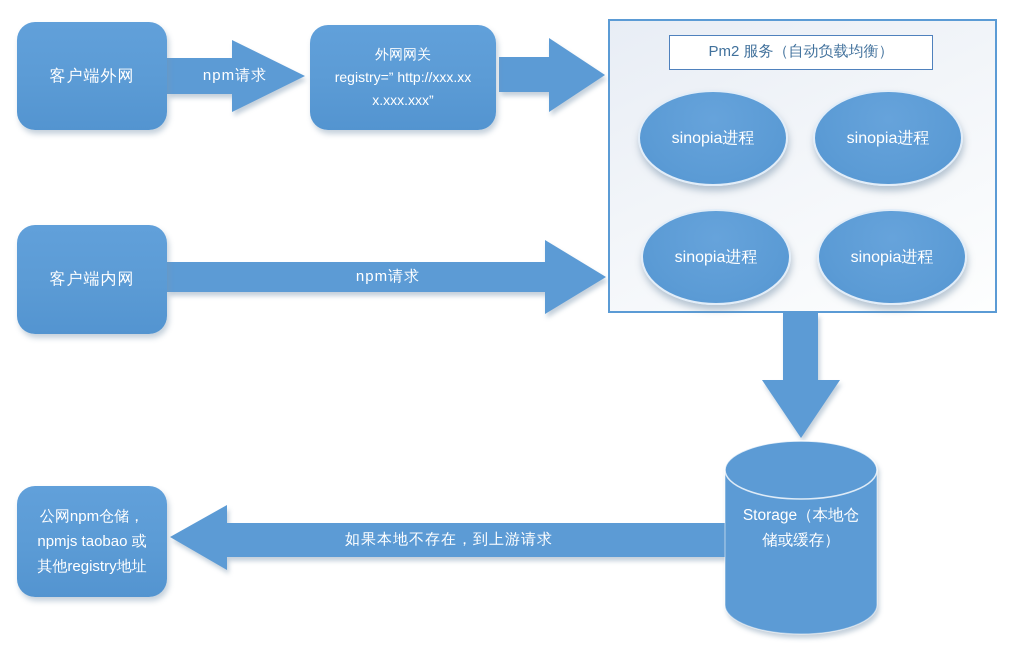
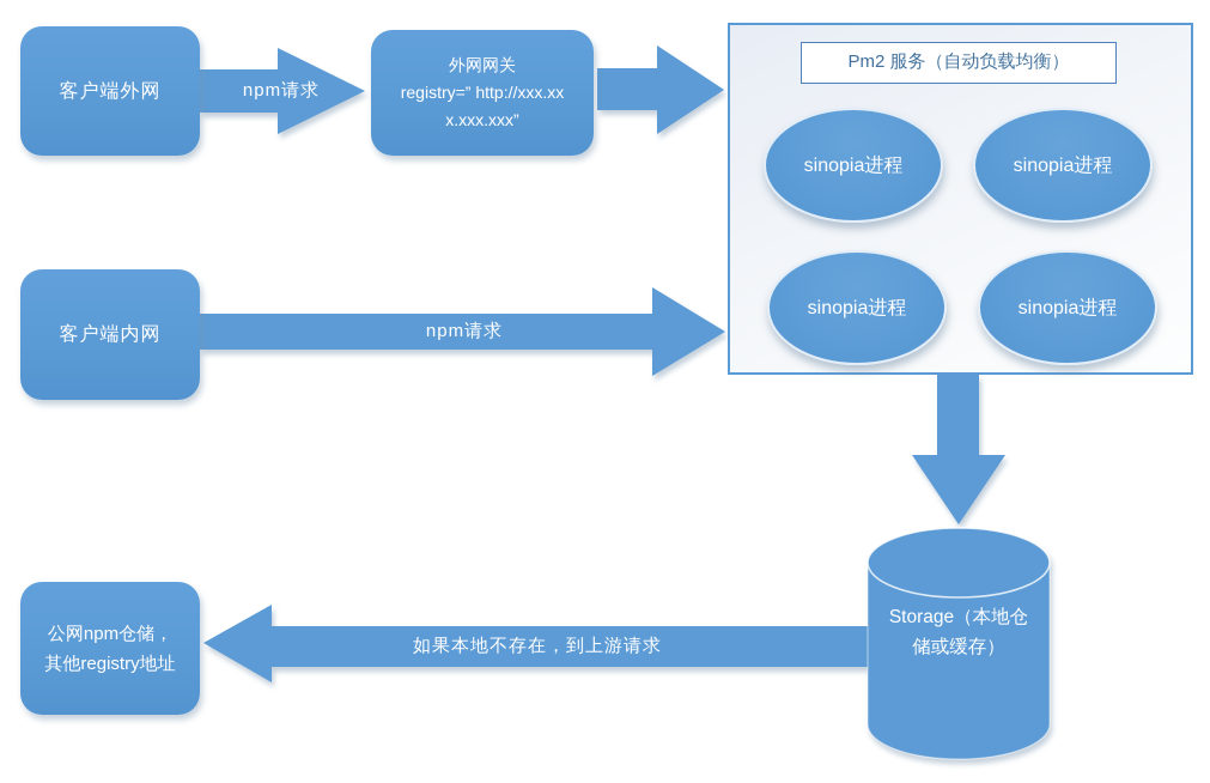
  客户端外网
  外网网关
  registry=” http://xxx.xx
  x.xxx.xxx”
  Pm2 服务（自动负载均衡）
  sinopia进程
  sinopia进程
  sinopia进程
  sinopia进程
  客户端内网
  公网npm仓储，
- npmjs taobao 或
  其他registry地址
  npm请求
  npm请求
  如果本地不存在，到上游请求
  Storage（本地仓
  储或缓存）
